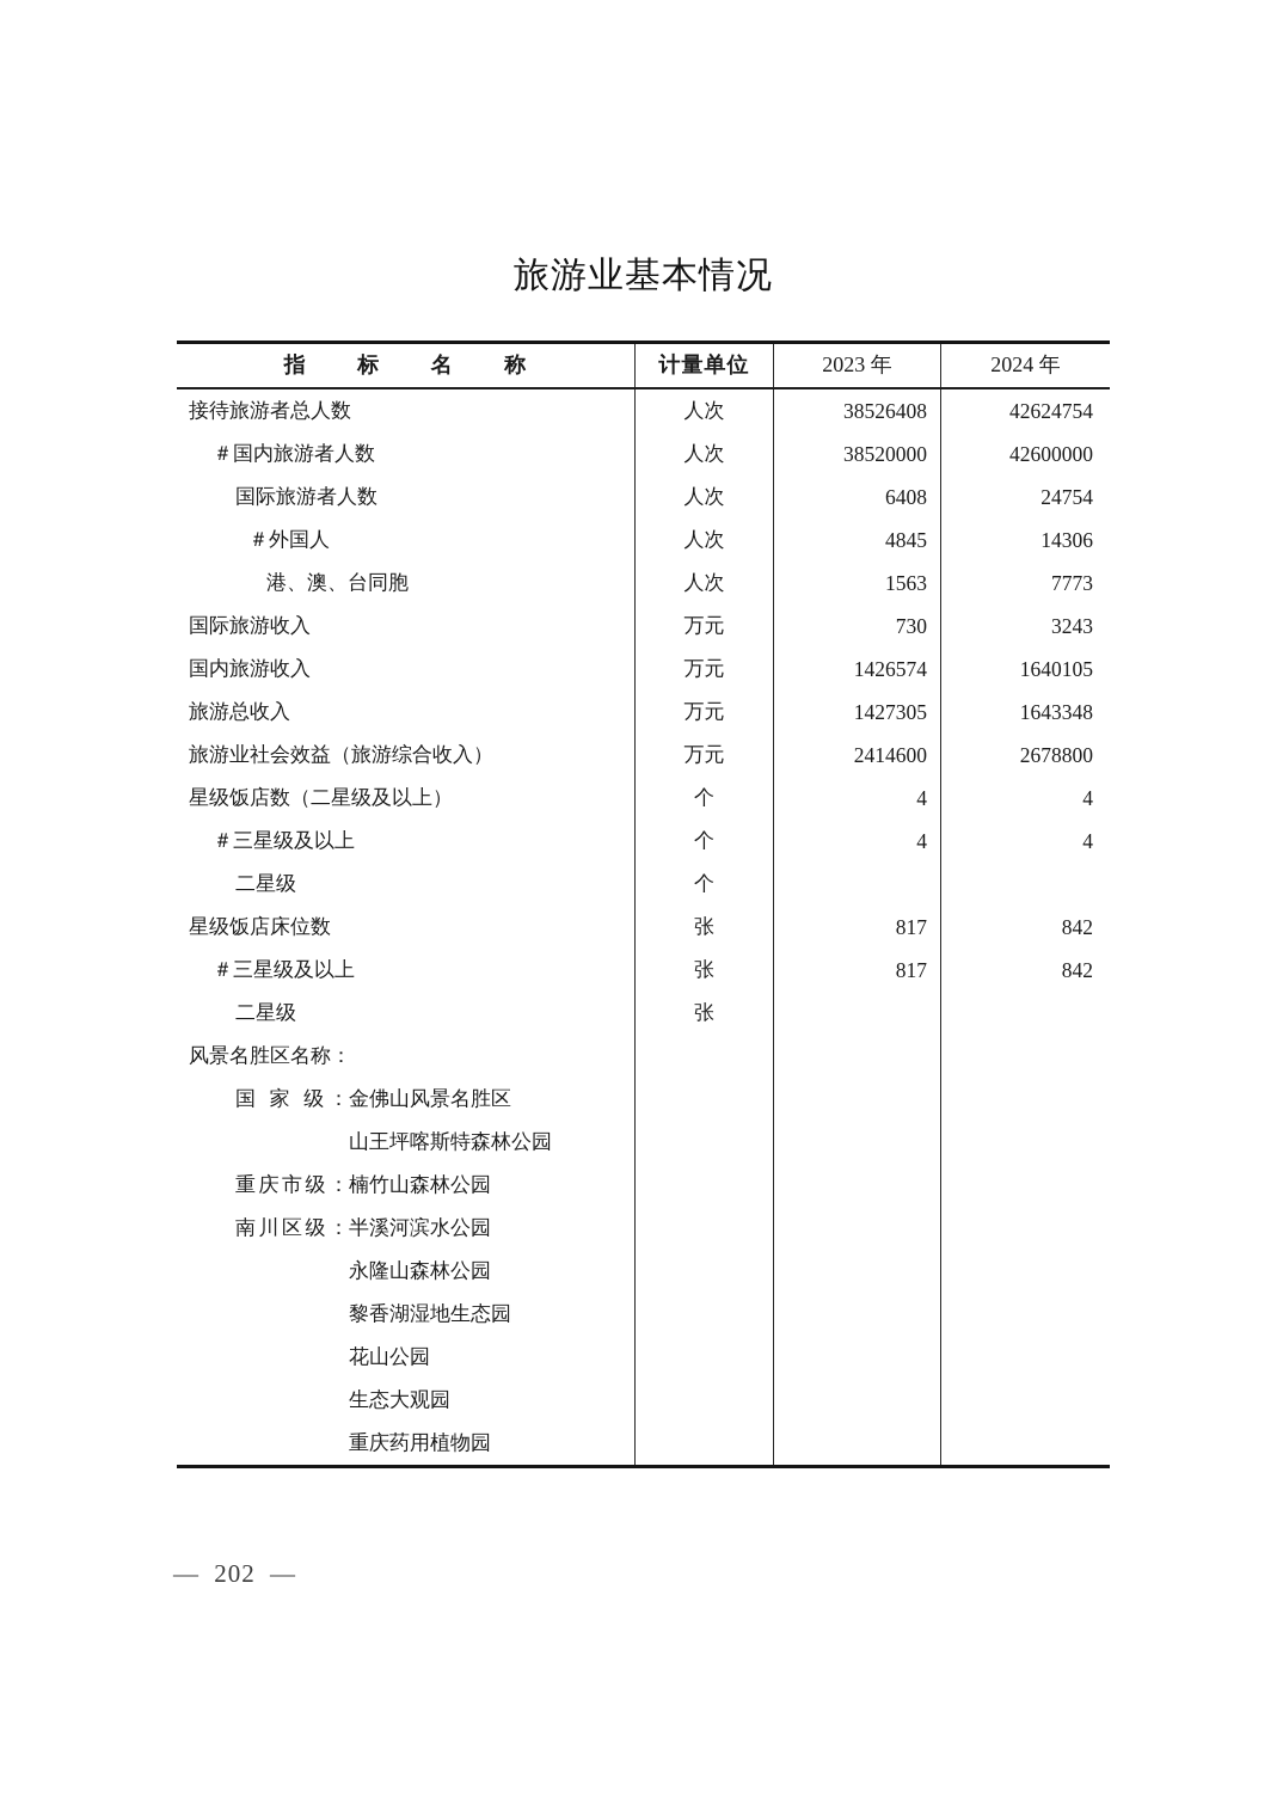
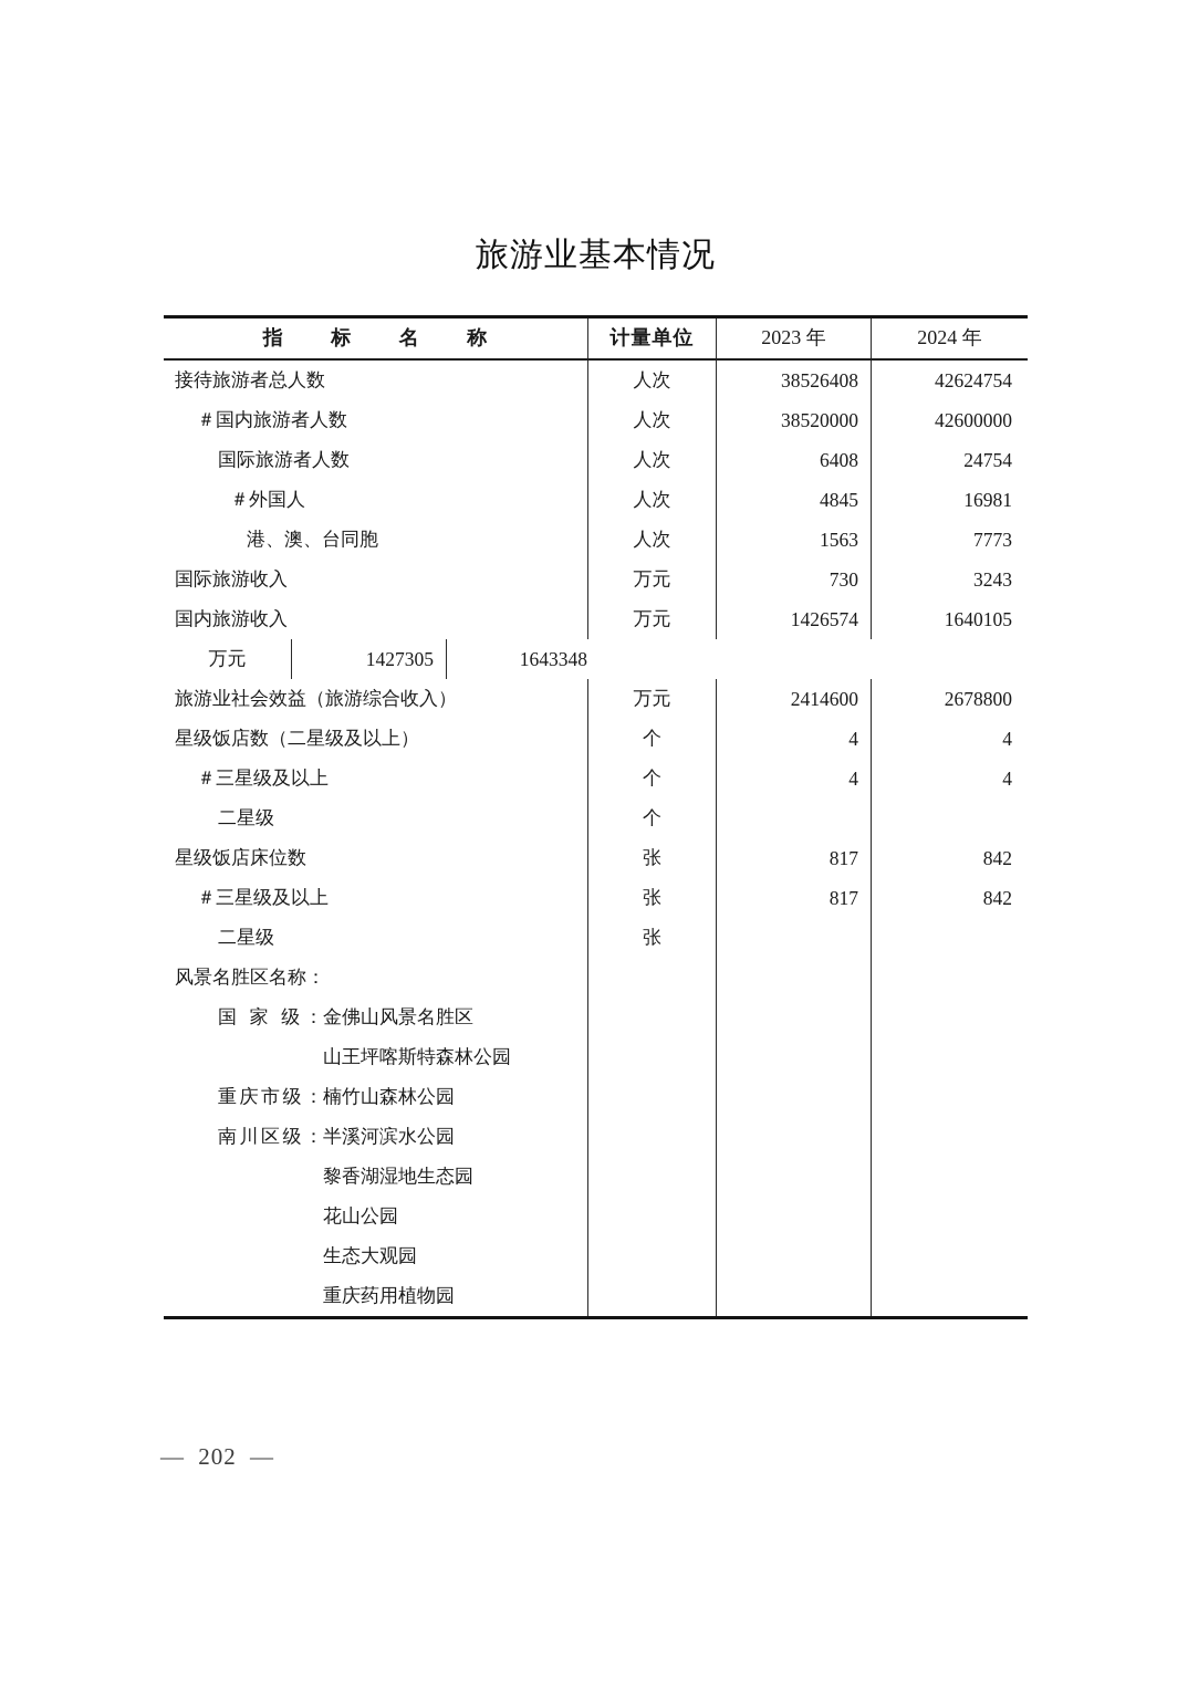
  旅游业基本情况
  指 标 名 称
  计量单位
  2023 年
  2024 年
  接待旅游者总人数
  人次
  38526408
  42624754
  ＃国内旅游者人数
  人次
  38520000
  42600000
  国际旅游者人数
  人次
  6408
  24754
  ＃外国人
  人次
  4845
- 14306
+ 16981
  港、澳、台同胞
  人次
  1563
  7773
  国际旅游收入
  万元
  730
  3243
  国内旅游收入
  万元
  1426574
  1640105
- 旅游总收入
  万元
  1427305
  1643348
  旅游业社会效益（旅游综合收入）
  万元
  2414600
  2678800
  星级饭店数（二星级及以上）
  个
  4
  4
  ＃三星级及以上
  个
  4
  4
  二星级
  个
  星级饭店床位数
  张
  817
  842
  ＃三星级及以上
  张
  817
  842
  二星级
  张
  风景名胜区名称：
  国 家 级：
  金佛山风景名胜区
  山王坪喀斯特森林公园
  重庆市级：
  楠竹山森林公园
  南川区级：
  半溪河滨水公园
- 永隆山森林公园
  黎香湖湿地生态园
  花山公园
  生态大观园
  重庆药用植物园
  — 202 —
